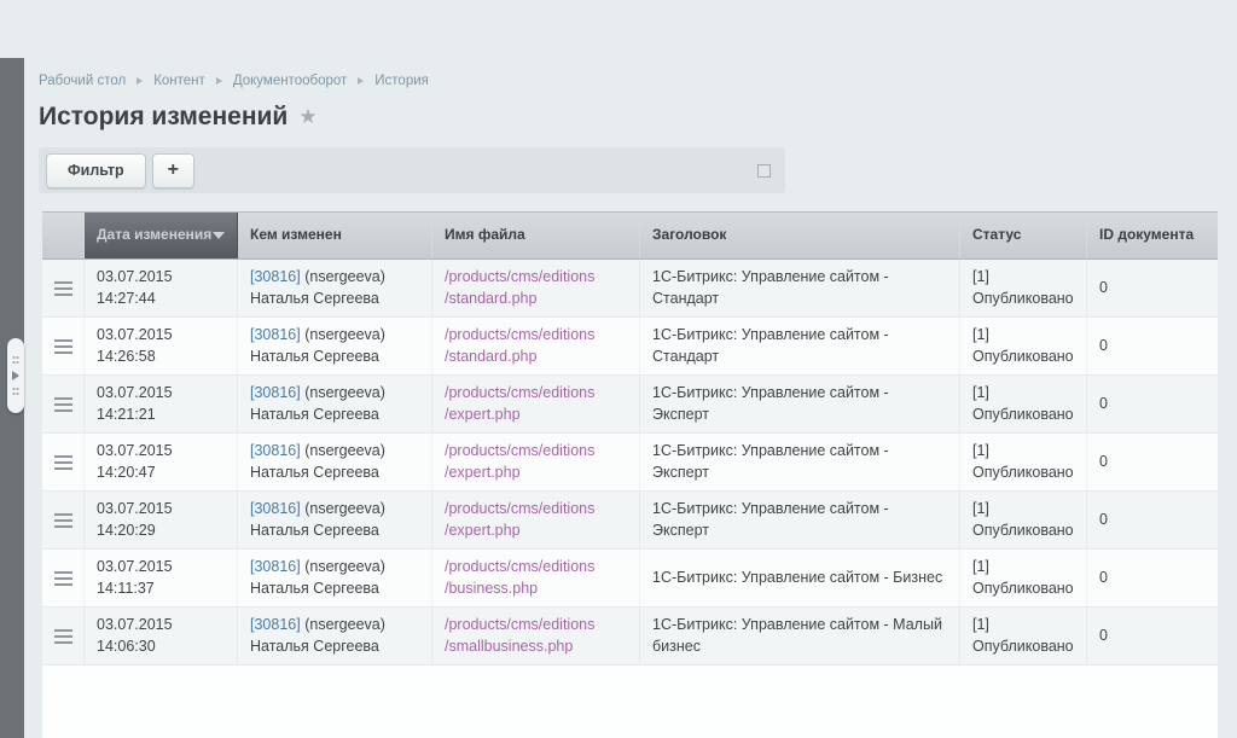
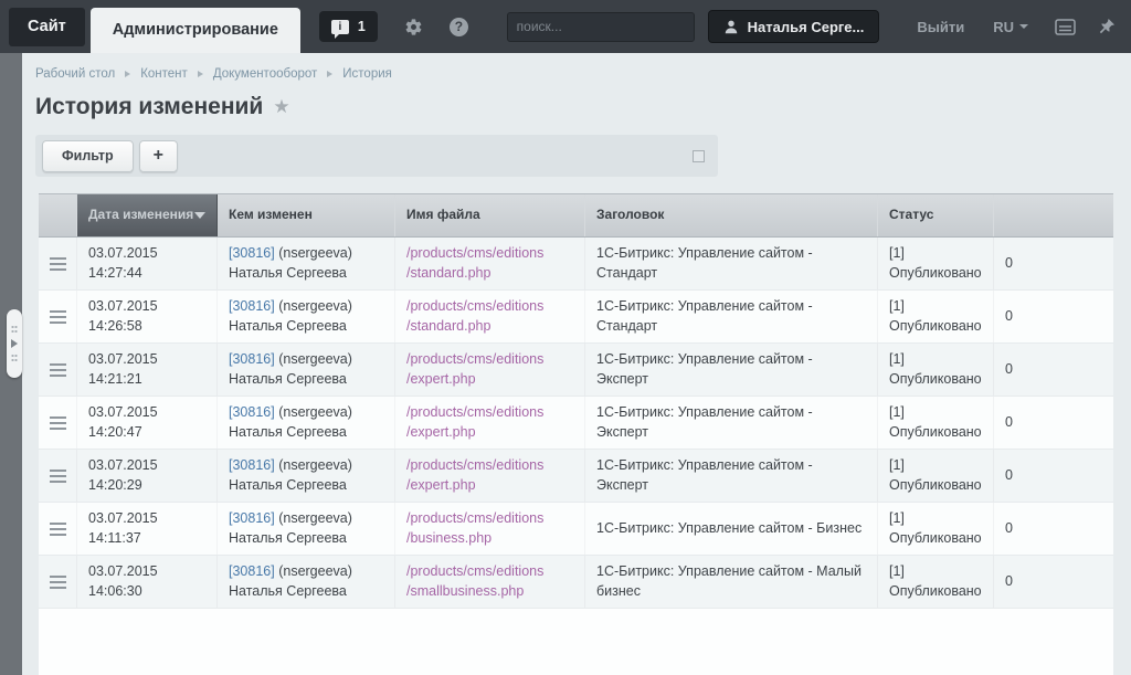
+ Сайт
+ Администрирование
+ i
+ 1
+ ?
+ поиск...
+ Наталья Серге...
+ Выйти
+ RU
  Рабочий стол
  Контент
  Документооборот
  История
  История изменений
  ★
  Фильтр
  +
  Дата изменения
  Кем изменен
  Имя файла
  Заголовок
  Статус
- ID документа
  03.07.2015
  14:27:44
  [30816] (nsergeeva)
  Наталья Сергеева
  /products/cms/editions
  /standard.php
  1С-Битрикс: Управление сайтом - Стандарт
  [1] Опубликовано
  0
  03.07.2015
  14:26:58
  [30816] (nsergeeva)
  Наталья Сергеева
  /products/cms/editions
  /standard.php
  1С-Битрикс: Управление сайтом - Стандарт
  [1] Опубликовано
  0
  03.07.2015
  14:21:21
  [30816] (nsergeeva)
  Наталья Сергеева
  /products/cms/editions
  /expert.php
  1С-Битрикс: Управление сайтом - Эксперт
  [1] Опубликовано
  0
  03.07.2015
  14:20:47
  [30816] (nsergeeva)
  Наталья Сергеева
  /products/cms/editions
  /expert.php
  1С-Битрикс: Управление сайтом - Эксперт
  [1] Опубликовано
  0
  03.07.2015
  14:20:29
  [30816] (nsergeeva)
  Наталья Сергеева
  /products/cms/editions
  /expert.php
  1С-Битрикс: Управление сайтом - Эксперт
  [1] Опубликовано
  0
  03.07.2015
  14:11:37
  [30816] (nsergeeva)
  Наталья Сергеева
  /products/cms/editions
  /business.php
  1С-Битрикс: Управление сайтом - Бизнес
  [1] Опубликовано
  0
  03.07.2015
  14:06:30
  [30816] (nsergeeva)
  Наталья Сергеева
  /products/cms/editions
  /smallbusiness.php
  1С-Битрикс: Управление сайтом - Малый бизнес
  [1] Опубликовано
  0
